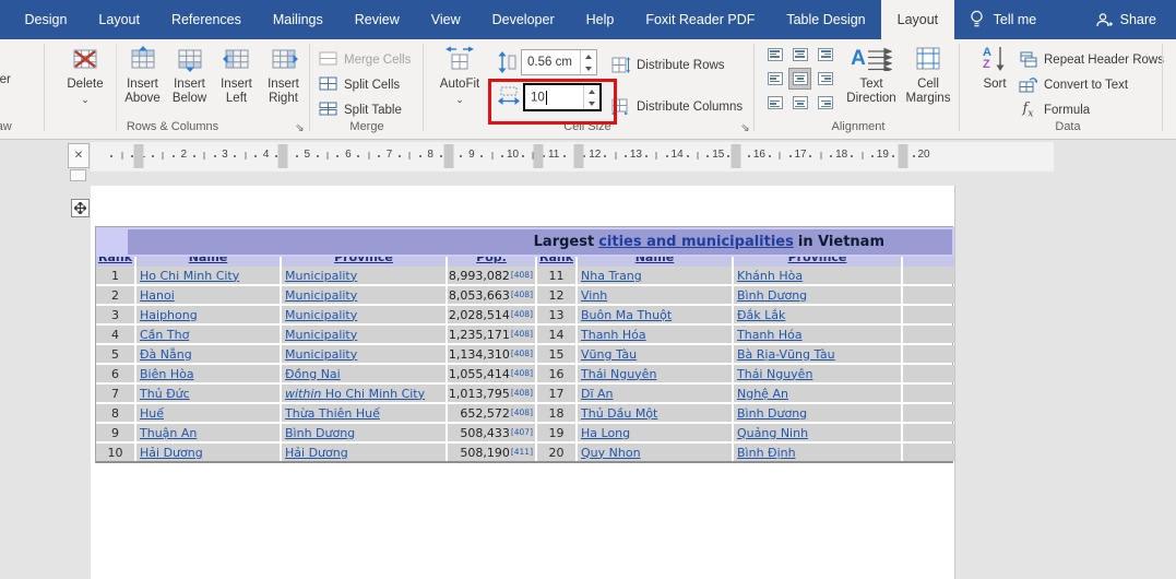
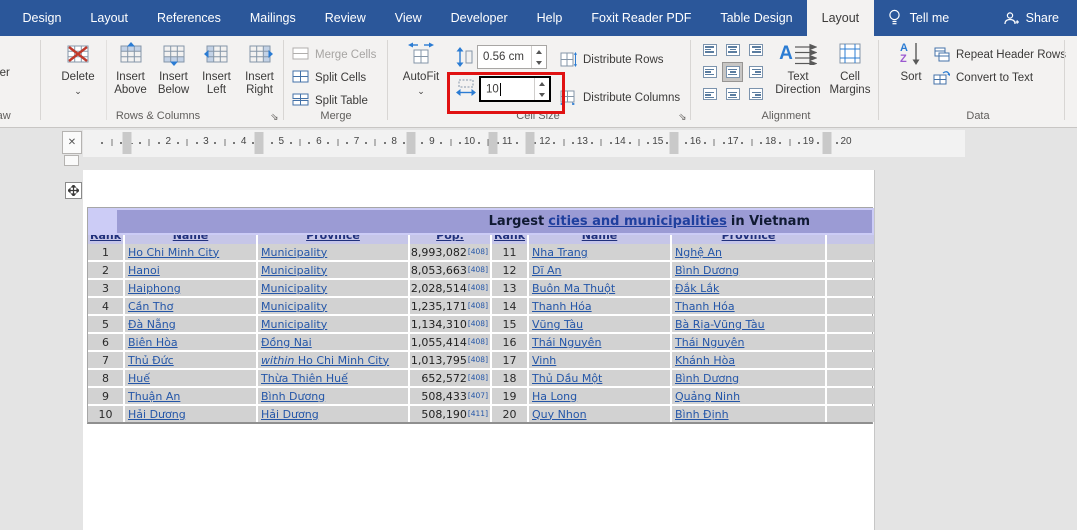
  Design
  Layout
  References
  Mailings
  Review
  View
  Developer
  Help
  Foxit Reader PDF
  Table Design
  Layout
  Tell me
  Share
  Delete
  ⌄
  Insert
  Above
  Insert
  Below
  Insert
  Left
  Insert
  Right
  ⇘
  Rows & Columns
  Merge Cells
  Split Cells
  Split Table
  Merge
  AutoFit
  ⌄
  0.56 cm
  10
  Distribute Rows
  Distribute Columns
  ⇘
  Cell Size
  A
  Text
  Direction
  Cell
  Margins
  Alignment
  A
  Z
  Sort
  Repeat Header Row
  Convert to Text
- fx
- Formula
  Data
  ✕
  2
  3
  4
  5
  6
  7
  8
  9
  10
  11
  12
  13
  14
  15
  16
  17
  18
  19
  20
  Largest
  cities and municipalities
  in Vietnam
  Rank
  Name
  Province
  Pop.
  Rank
  Name
  Province
  1
  Ho Chi Minh City
  Municipality
  8,993,082
  [408]
  11
  Nha Trang
- Khánh Hòa
+ Nghệ An
  2
  Hanoi
  Municipality
  8,053,663
  [408]
  12
- Vinh
+ Dĩ An
  Bình Dương
  3
  Haiphong
  Municipality
  2,028,514
  [408]
  13
  Buôn Ma Thuột
  Đắk Lắk
  4
  Cần Thơ
  Municipality
  1,235,171
  [408]
  14
  Thanh Hóa
  Thanh Hóa
  5
  Đà Nẵng
  Municipality
  1,134,310
  [408]
  15
  Vũng Tàu
  Bà Rịa-Vũng Tàu
  6
  Biên Hòa
  Đồng Nai
  1,055,414
  [408]
  16
  Thái Nguyên
  Thái Nguyên
  7
  Thủ Đức
  within Ho Chi Minh City
  1,013,795
  [408]
  17
- Dĩ An
+ Vinh
- Nghệ An
+ Khánh Hòa
  8
  Huế
  Thừa Thiên Huế
  652,572
  [408]
  18
  Thủ Dầu Một
  Bình Dương
  9
  Thuận An
  Bình Dương
  508,433
  [407]
  19
  Ha Long
  Quảng Ninh
  10
  Hải Dương
  Hải Dương
  508,190
  [411]
  20
  Quy Nhon
  Bình Định
